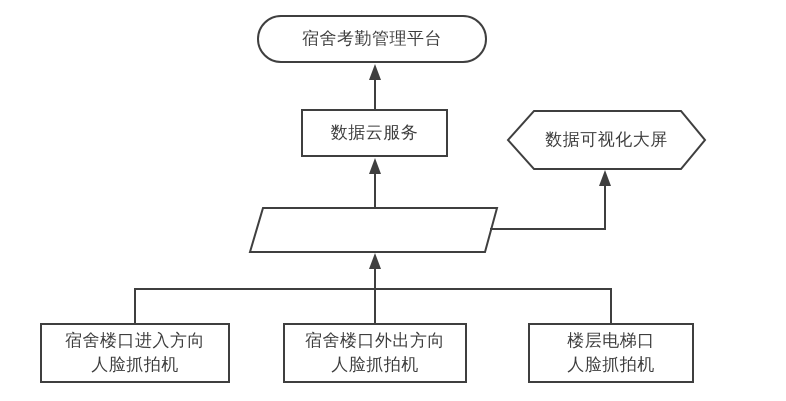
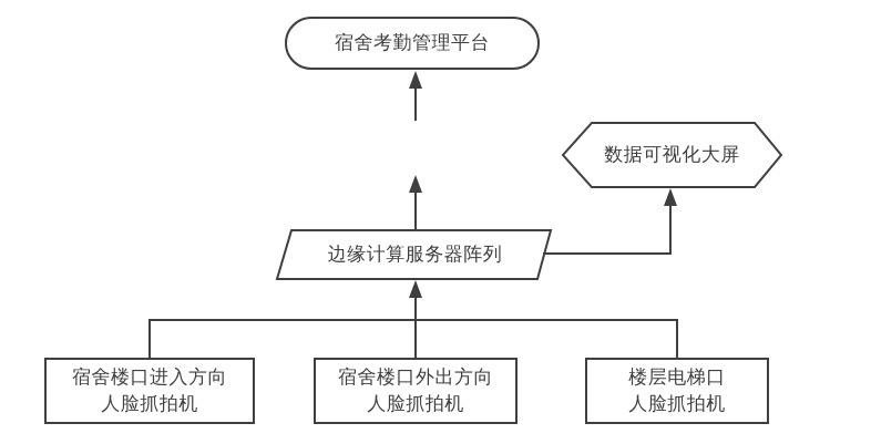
  宿舍考勤管理平台
- 数据云服务
  数据可视化大屏
+ 边缘计算服务器阵列
  宿舍楼口进入方向
  人脸抓拍机
  宿舍楼口外出方向
  人脸抓拍机
  楼层电梯口
  人脸抓拍机
